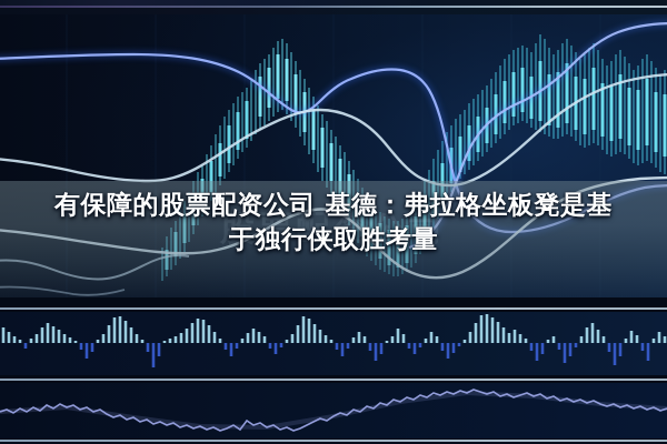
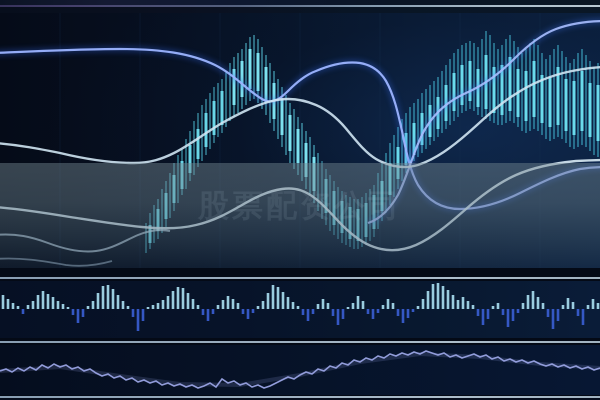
  股票配资公司
- 有保障的股票配资公司 基德：弗拉格坐板凳是基
- 于独行侠取胜考量
